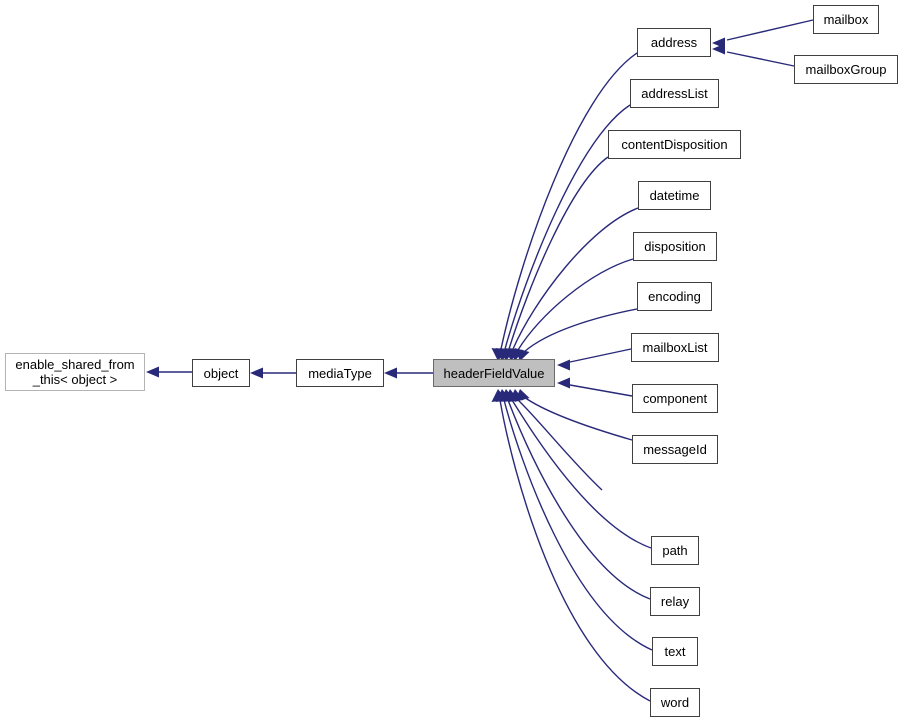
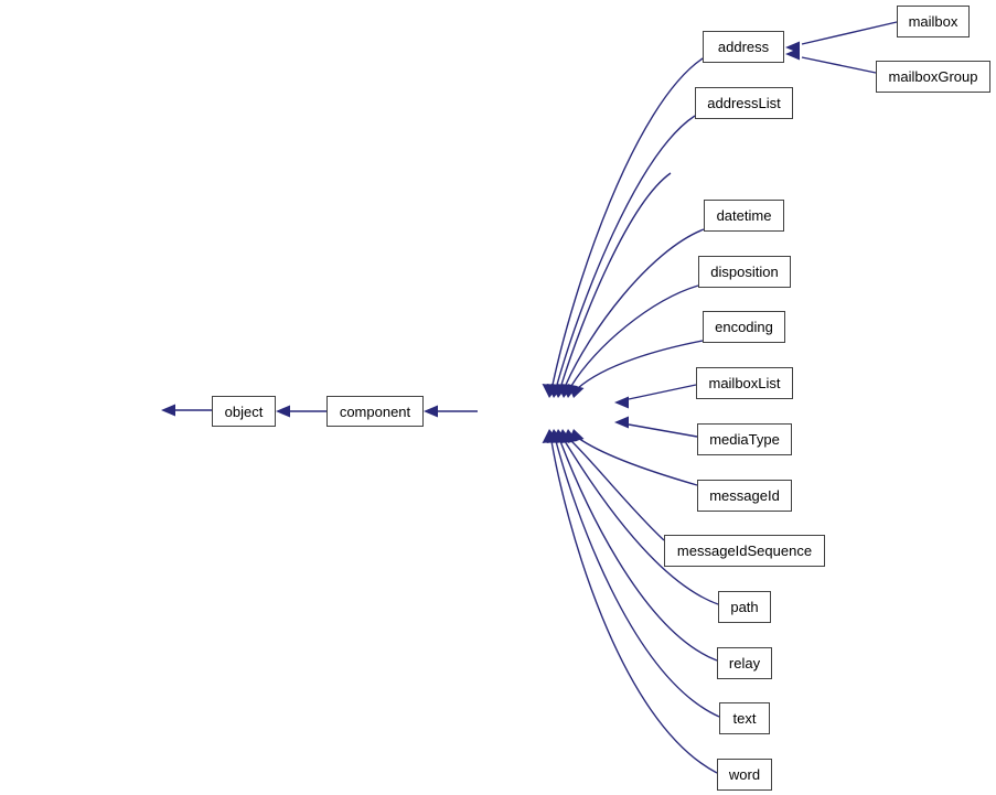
- enable_shared_from
- _this< object >
  object
- mediaType
+ component
- headerFieldValue
  address
  mailbox
  mailboxGroup
  addressList
- contentDisposition
  datetime
  disposition
  encoding
  mailboxList
- component
+ mediaType
  messageId
+ messageIdSequence
  path
  relay
  text
  word
